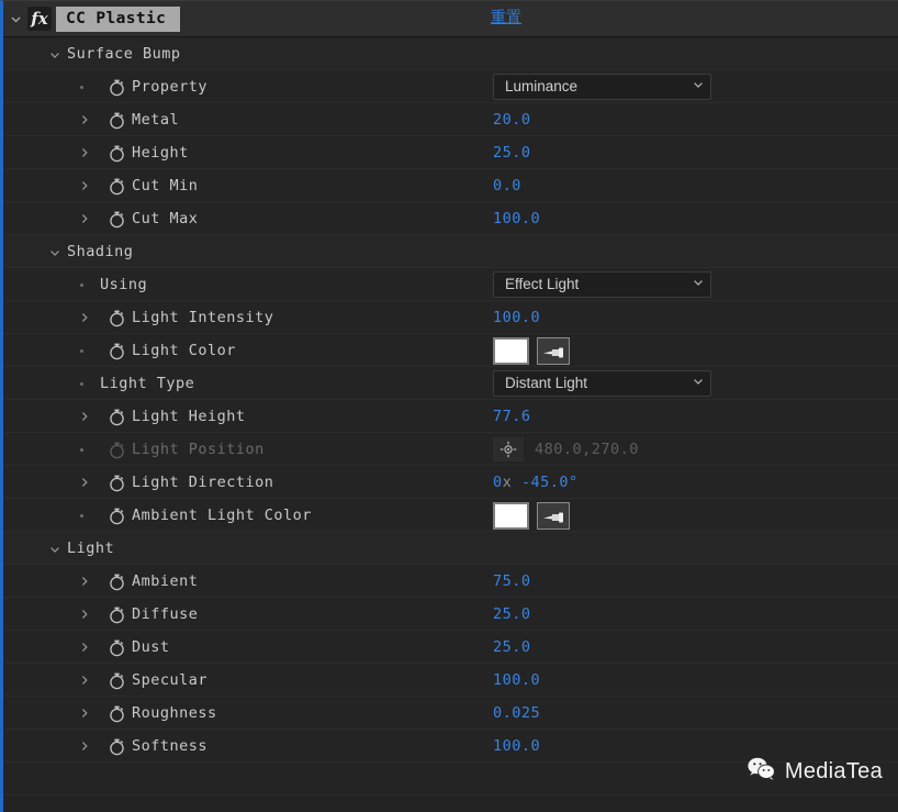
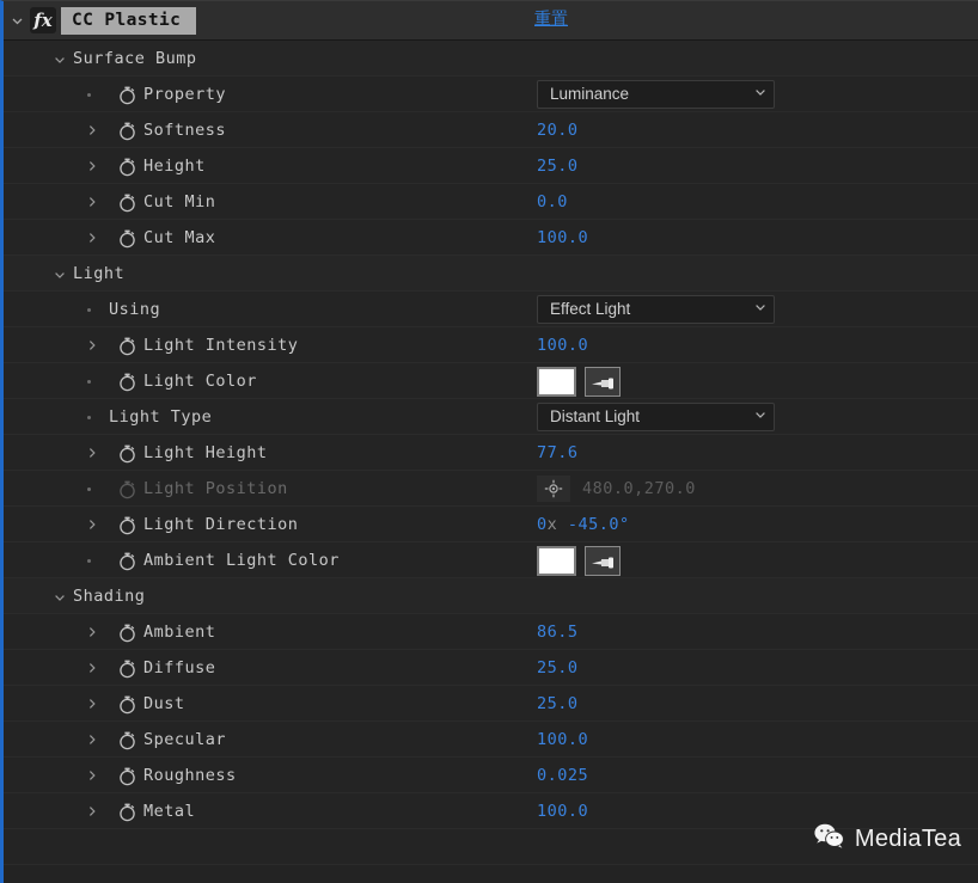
  fx
  CC Plastic
  重置
  Surface Bump
  Property
  Luminance
- Metal
+ Softness
  20.0
  Height
  25.0
  Cut Min
  0.0
  Cut Max
  100.0
- Shading
+ Light
  Using
  Effect Light
  Light Intensity
  100.0
  Light Color
  Light Type
  Distant Light
  Light Height
  77.6
  Light Position
  480.0,270.0
  Light Direction
  0x -45.0°
  Ambient Light Color
- Light
+ Shading
  Ambient
- 75.0
+ 86.5
  Diffuse
  25.0
  Dust
  25.0
  Specular
  100.0
  Roughness
  0.025
- Softness
+ Metal
  100.0
  MediaTea
